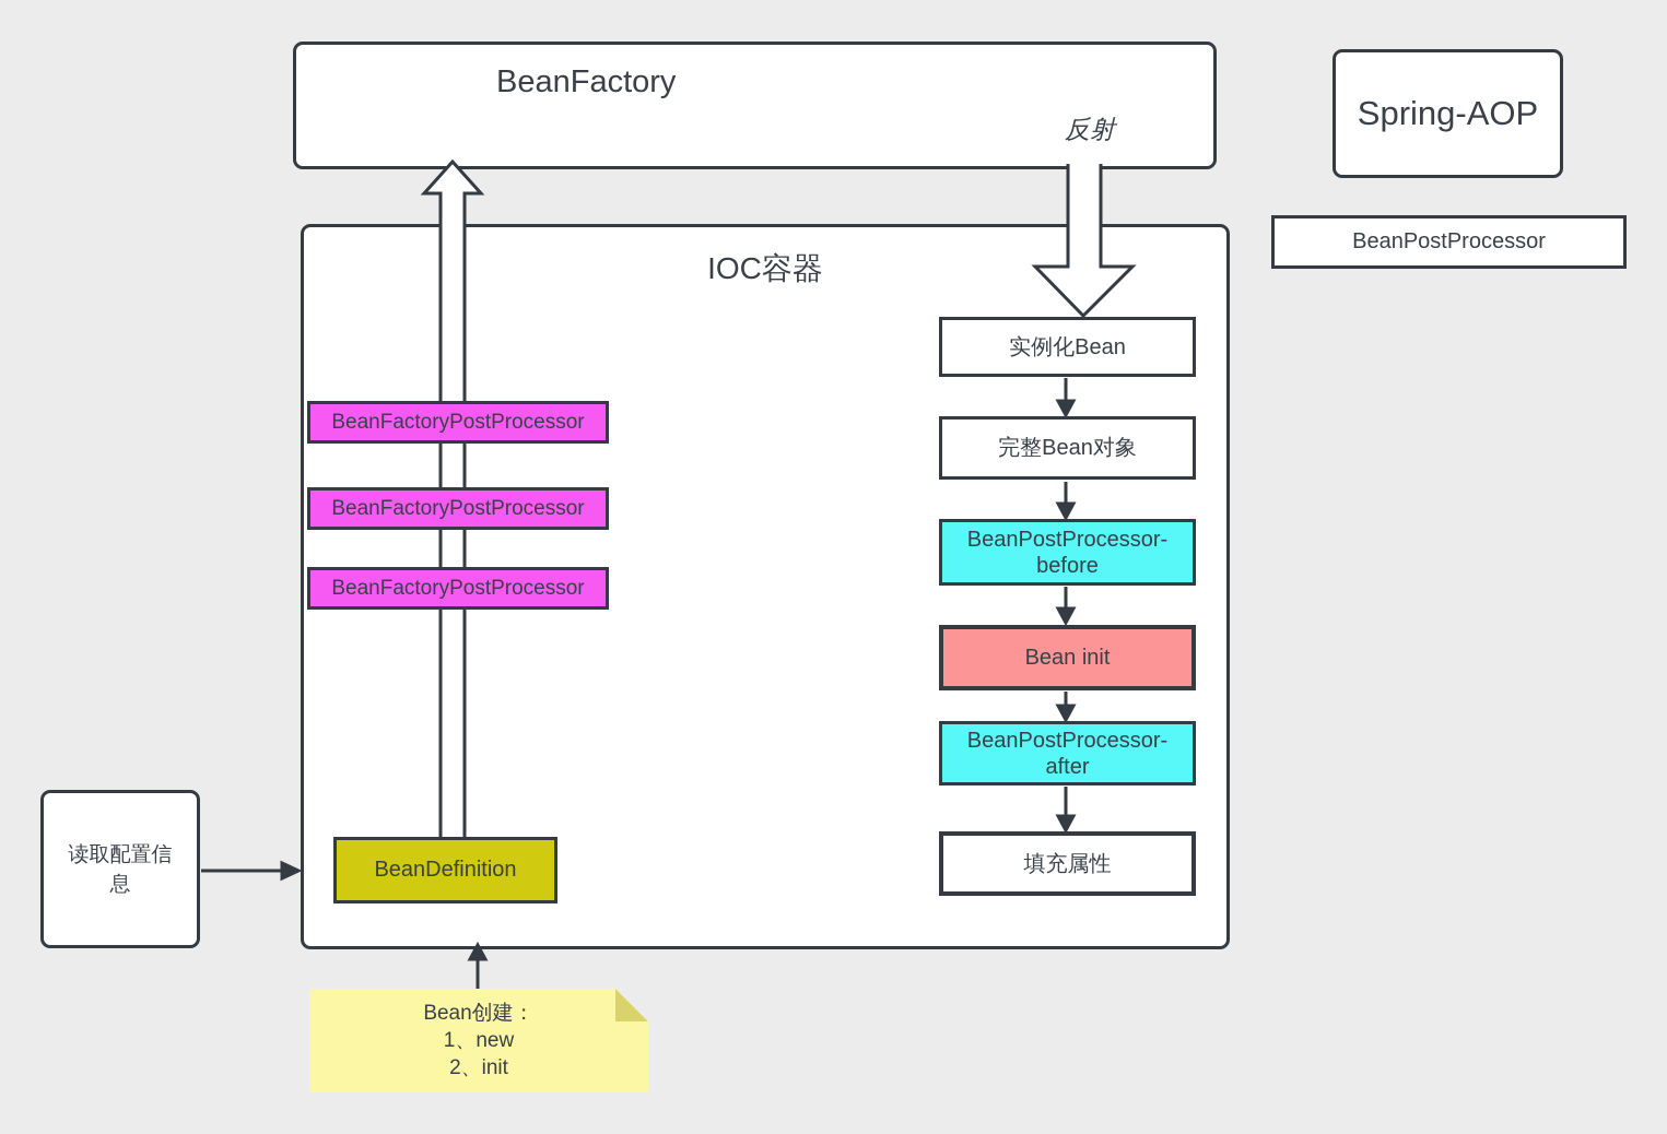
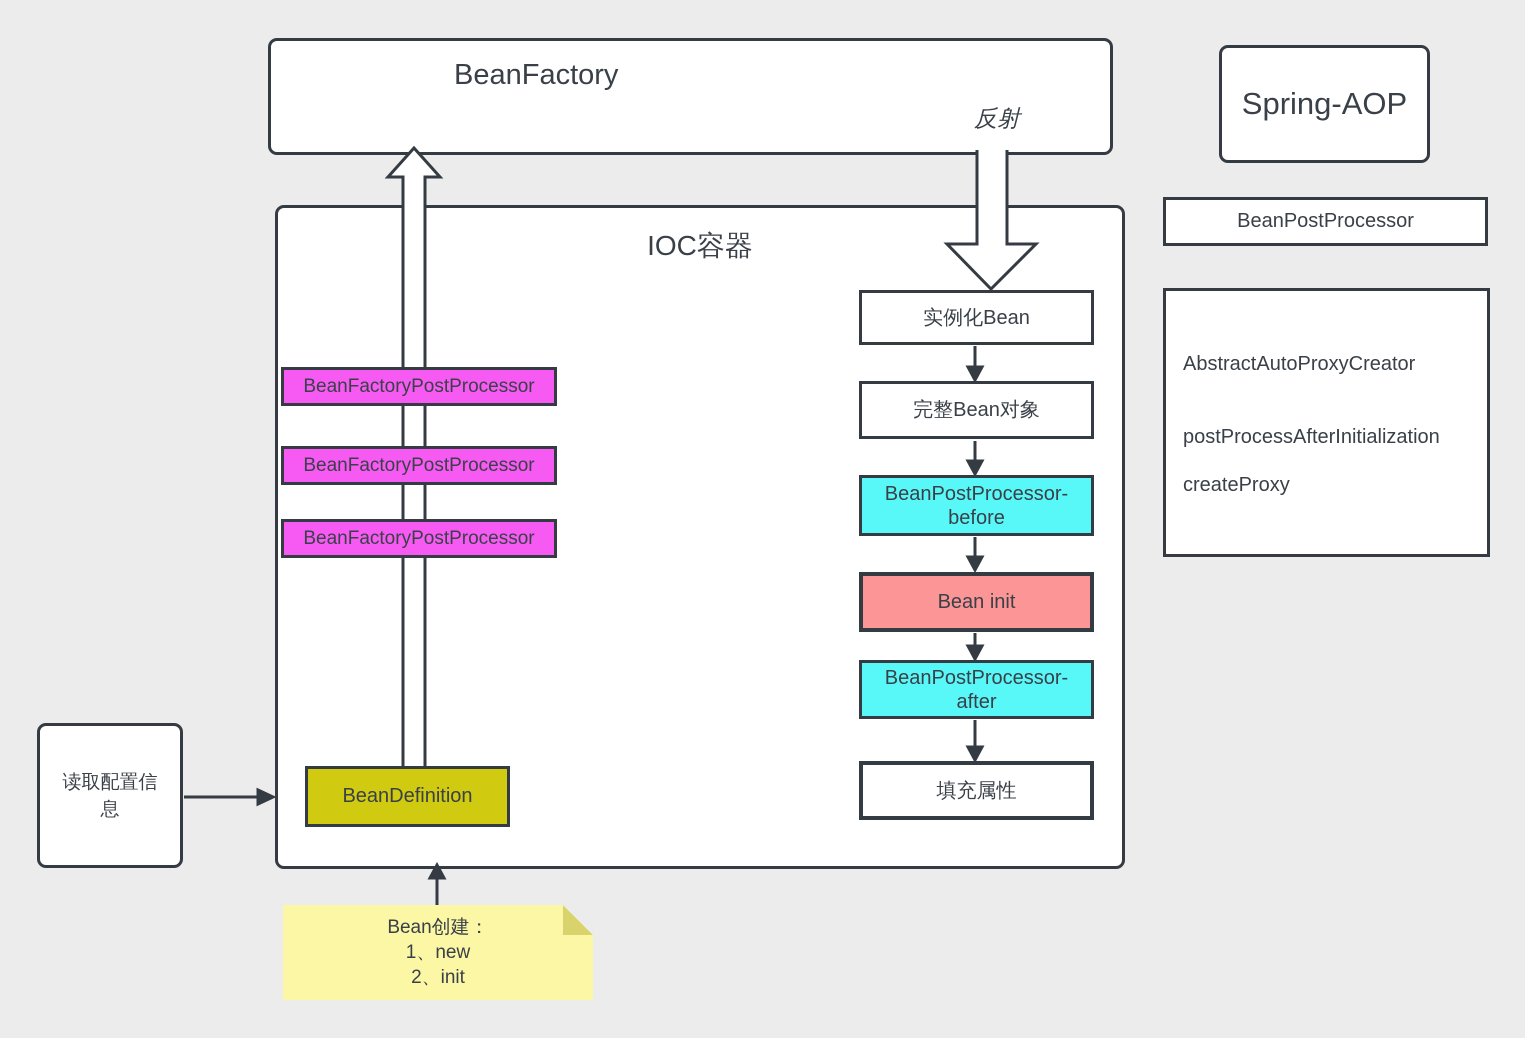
  BeanFactory
  反射
  Spring-AOP
  BeanPostProcessor
+ AbstractAutoProxyCreator
+ postProcessAfterInitialization
+ createProxy
  IOC容器
  实例化Bean
  完整Bean对象
  BeanPostProcessor-before
  Bean init
  BeanPostProcessor-after
  填充属性
  读取配置信息
  BeanFactoryPostProcessor
  BeanFactoryPostProcessor
  BeanFactoryPostProcessor
  BeanDefinition
  Bean创建：
  1、new
  2、init
